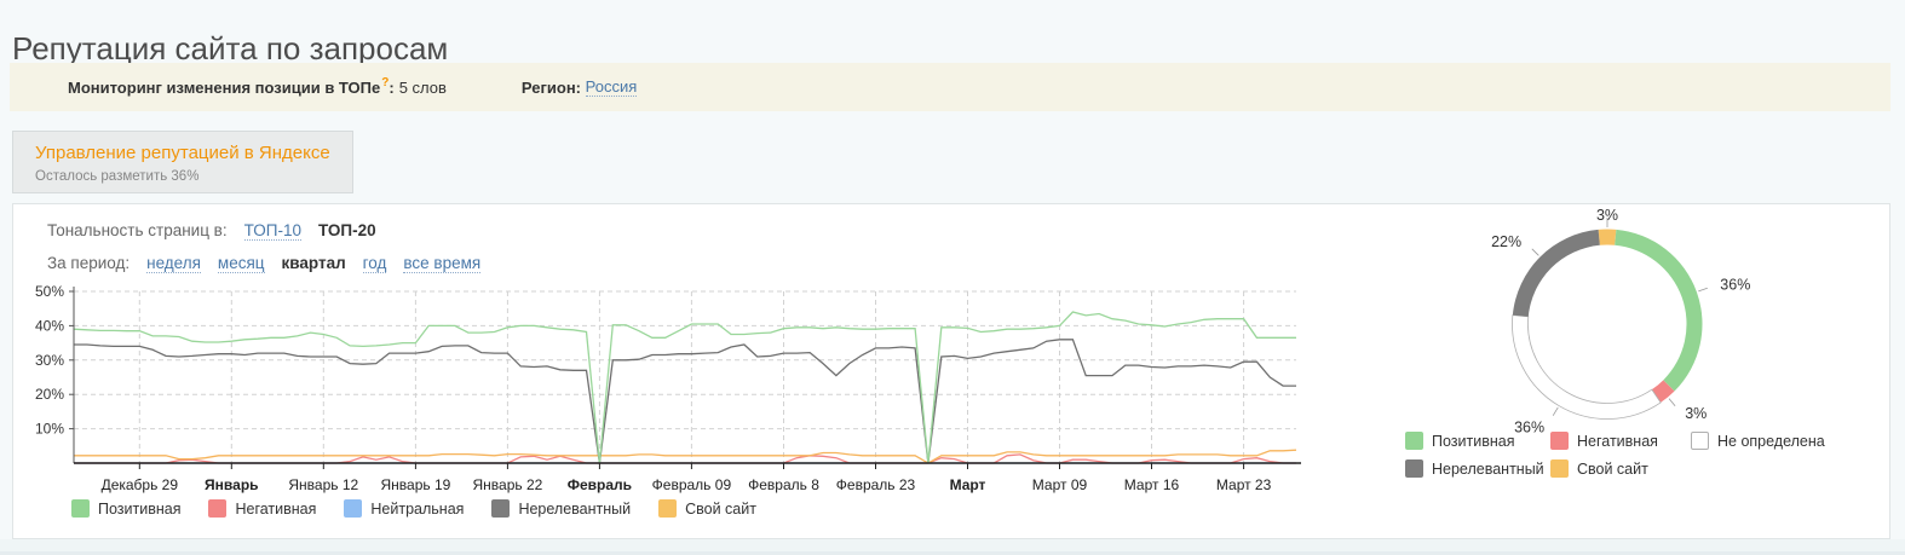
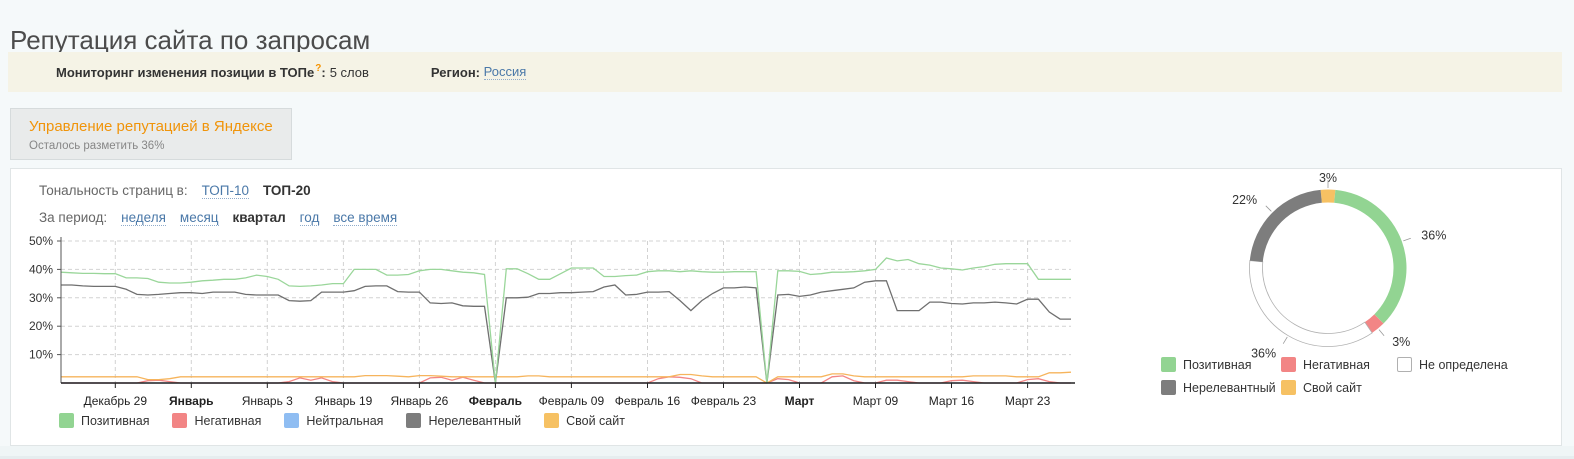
  Репутация сайта по запросам
  Мониторинг изменения позиции в ТОПе
  ?
  :
  5 слов
  Регион:
  Россия
  Управление репутацией в Яндексе
  Осталось разметить 36%
  Тональность страниц в: ТОП-10 ТОП-20
  За период: неделя месяц квартал год все время
  10%
  20%
  30%
  40%
  50%
  Декабрь 29
  Январь
- Январь 12
+ Январь 3
  Январь 19
- Январь 22
+ Январь 26
  Февраль
  Февраль 09
- Февраль 8
+ Февраль 16
  Февраль 23
  Март
  Март 09
  Март 16
  Март 23
  Позитивная
  Негативная
  Нейтральная
  Нерелевантный
  Свой сайт
  3%
  36%
  3%
  36%
  22%
  Позитивная
  Негативная
  Не определена
  Нерелевантный
  Свой сайт
